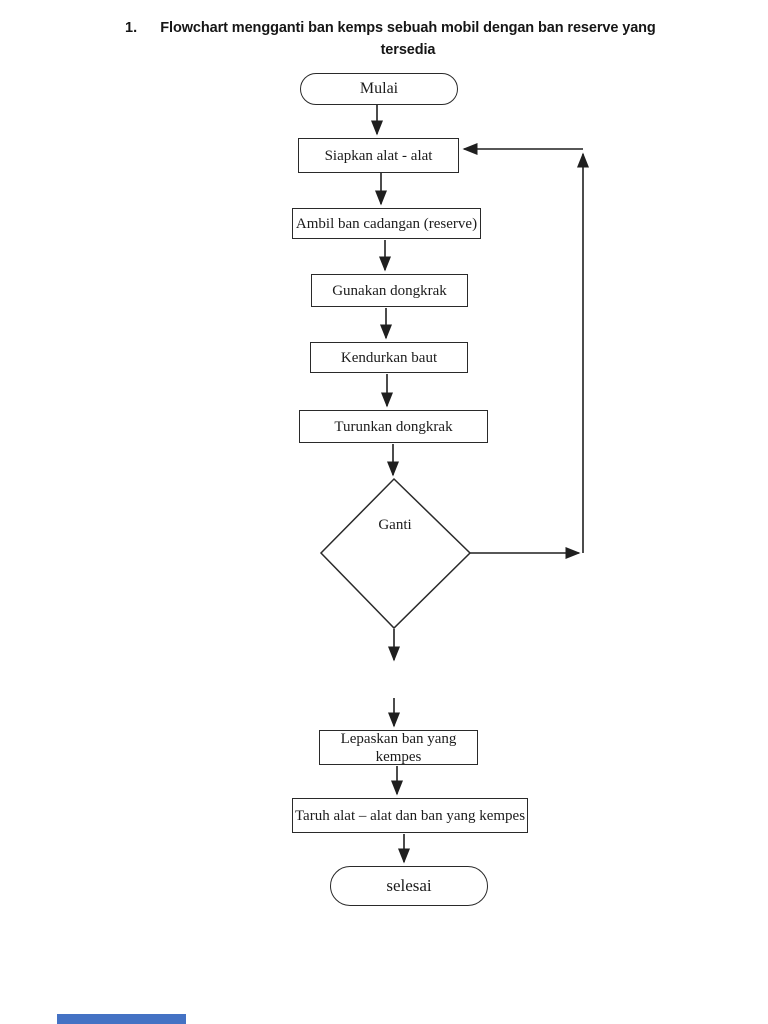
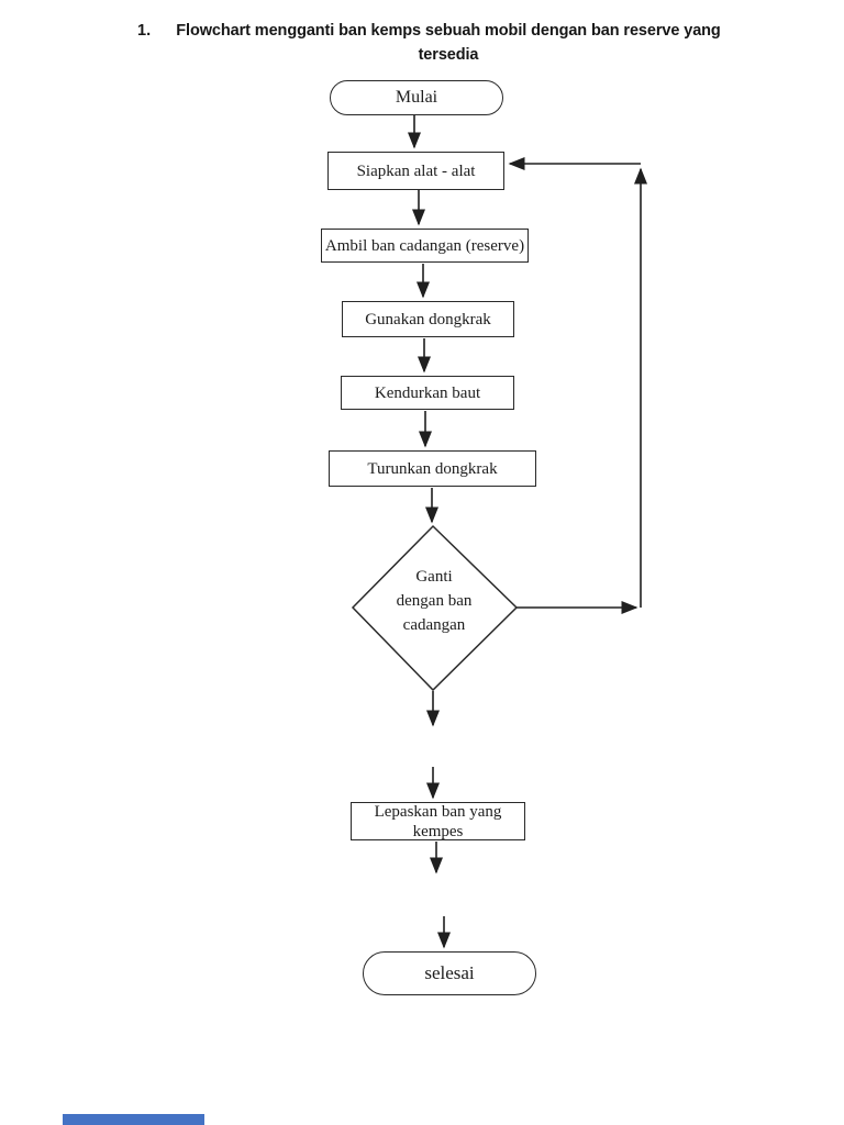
  1.
  Flowchart mengganti ban kemps sebuah mobil dengan ban reserve yang
  tersedia
  Mulai
  Siapkan alat - alat
  Ambil ban cadangan (reserve)
  Gunakan dongkrak
  Kendurkan baut
  Turunkan dongkrak
  Ganti
+ dengan ban
+ cadangan
  Lepaskan ban yang kempes
- Taruh alat – alat dan ban yang kempes
  selesai
